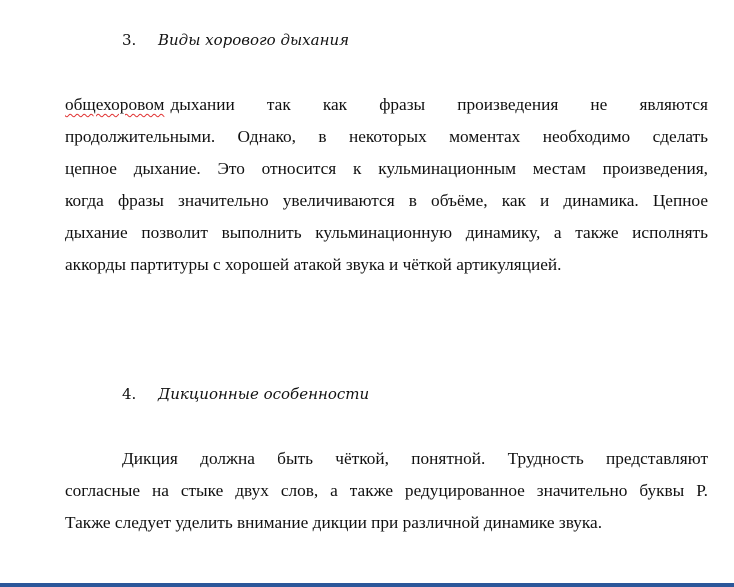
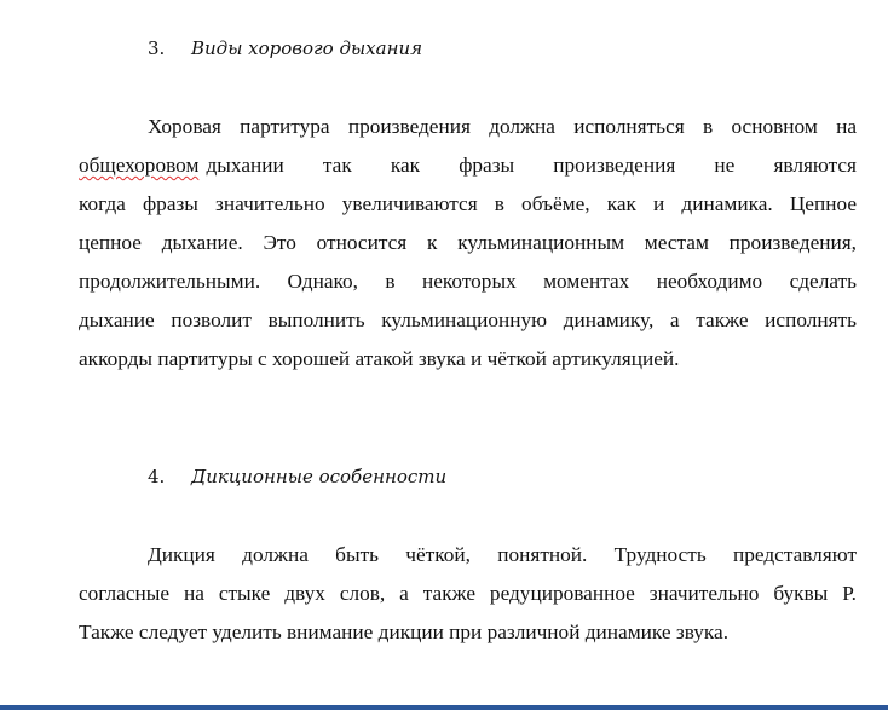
  3.
  Виды хорового дыхания
+ Хоровая партитура произведения должна исполняться в основном на
  общехоровом дыхании так как фразы произведения не являются
- продолжительными. Однако, в некоторых моментах необходимо сделать
+ когда фразы значительно увеличиваются в объёме, как и динамика. Цепное
  цепное дыхание. Это относится к кульминационным местам произведения,
- когда фразы значительно увеличиваются в объёме, как и динамика. Цепное
+ продолжительными. Однако, в некоторых моментах необходимо сделать
  дыхание позволит выполнить кульминационную динамику, а также исполнять
  аккорды партитуры с хорошей атакой звука и чёткой артикуляцией.
  4.
  Дикционные особенности
  Дикция должна быть чёткой, понятной. Трудность представляют
  согласные на стыке двух слов, а также редуцированное значительно буквы Р.
  Также следует уделить внимание дикции при различной динамике звука.
